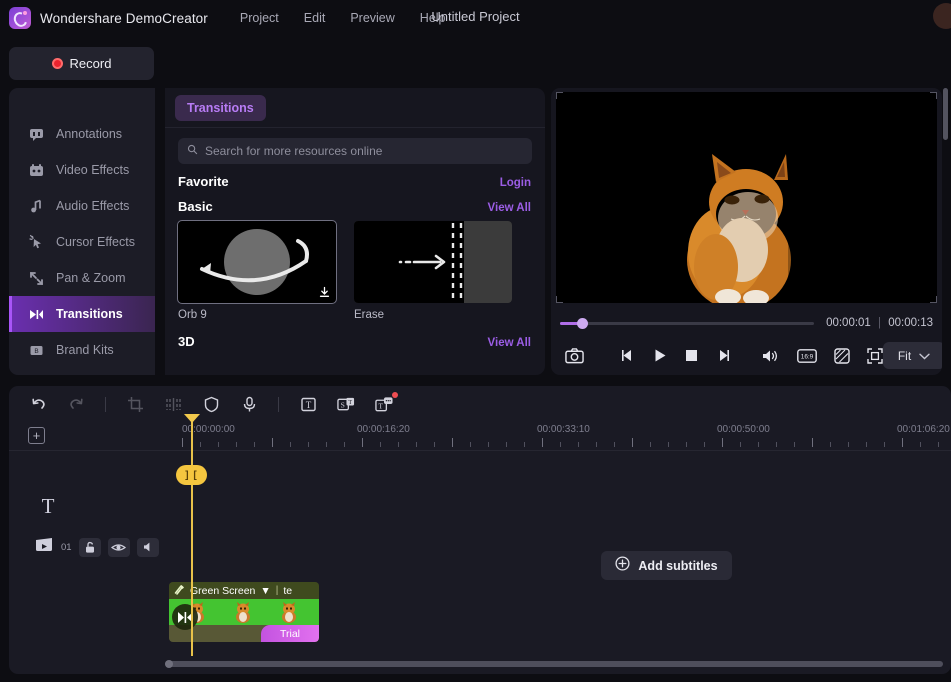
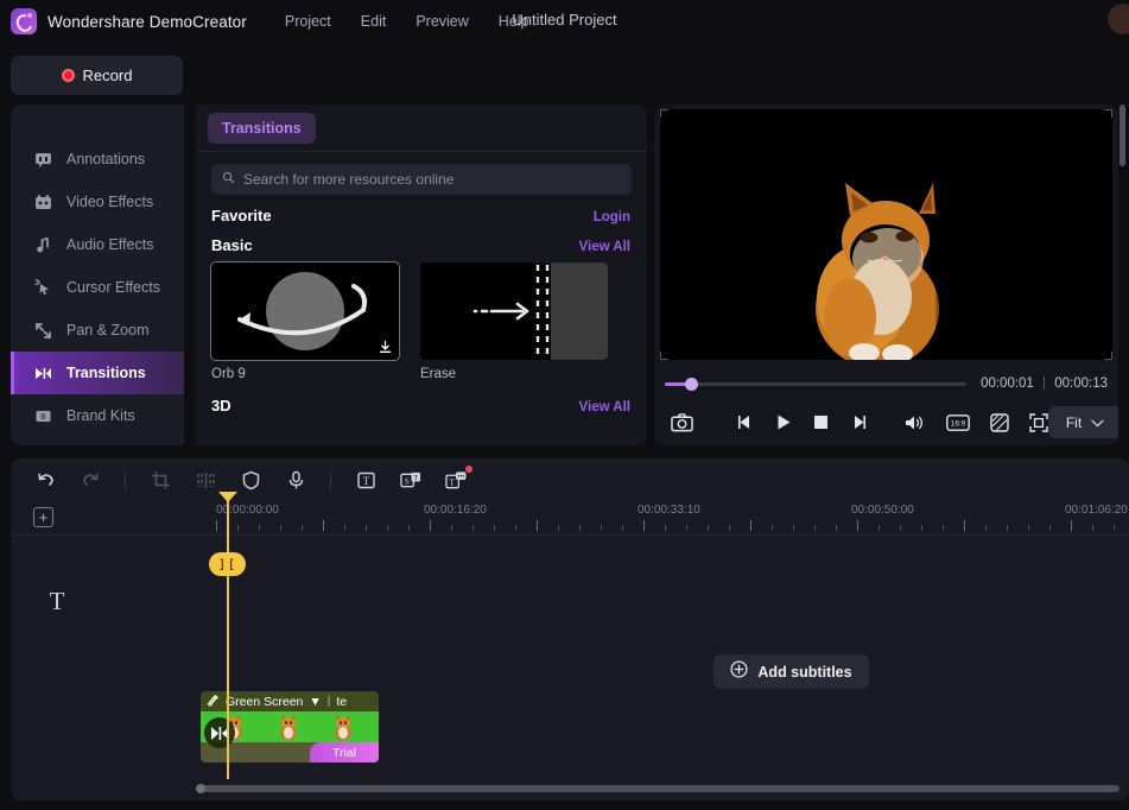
  Wondershare DemoCreator
  Project
  Edit
  Preview
  Help
  Untitled Project
  Record
  Annotations
  Video Effects
  Audio Effects
  Cursor Effects
  Pan & Zoom
  Transitions
  Brand Kits
  Transitions
  Search for more resources online
  Favorite
  Login
  Basic
  View All
  Orb 9
  Erase
  3D
  View All
  00:00:01 | 00:00:13
  Fit
  T
  S
  T
  +
  0:00:00:00
  00:00:16:20
  00:00:33:10
  00:00:50:00
  00:01:06:20
  T
- 01
  Add subtitles
  Green Screen
  ▼
  |
  te
  Trial
  ] [
